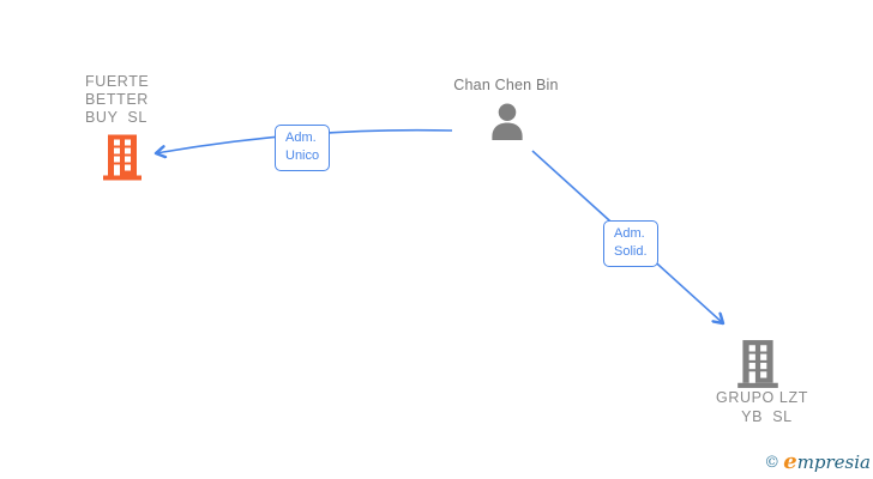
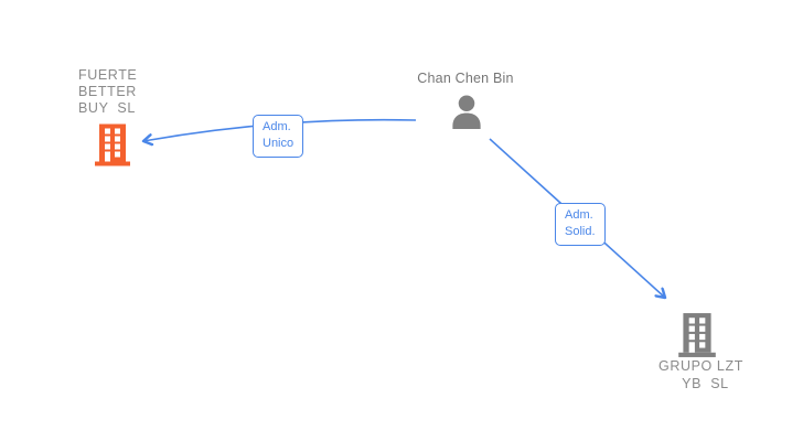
  FUERTE
  BETTER
  BUY SL
  Chan Chen Bin
  GRUPO LZT
  YB SL
  Adm.
  Unico
  Adm.
  Solid.
- © empresia
